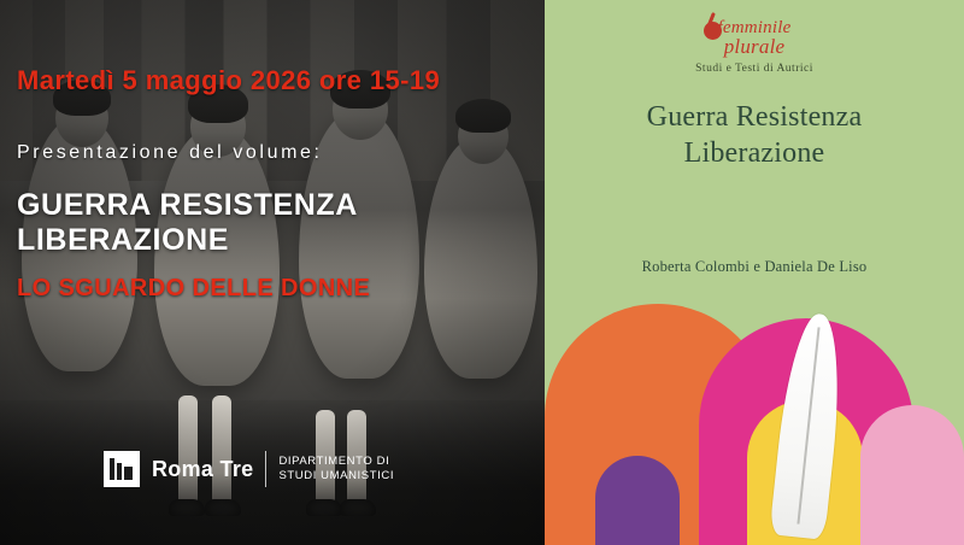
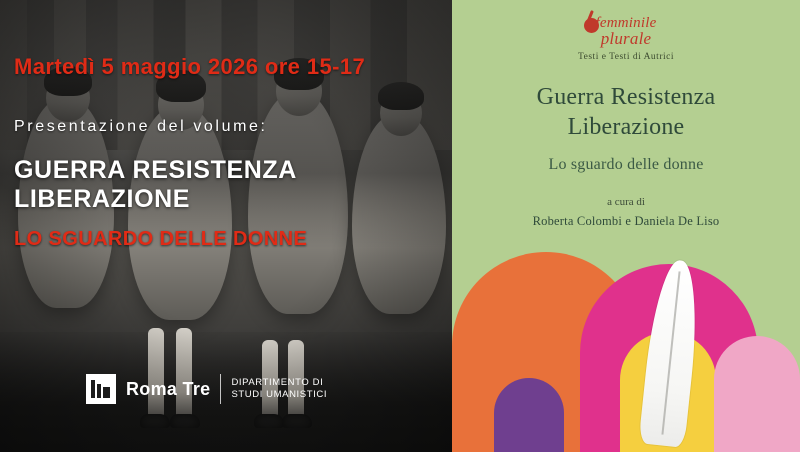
- Martedì 5 maggio 2026 ore 15-19
+ Martedì 5 maggio 2026 ore 15-17
  Presentazione del volume:
  GUERRA RESISTENZA LIBERAZIONE
  LO SGUARDO DELLE DONNE
  Roma Tre
  DIPARTIMENTO DI
  STUDI UMANISTICI
  emminile
  plurale
- Studi e Testi di Autrici
+ Testi e Testi di Autrici
  Guerra Resistenza
  Liberazione
+ Lo sguardo delle donne
+ a cura di
  Roberta Colombi e Daniela De Liso
